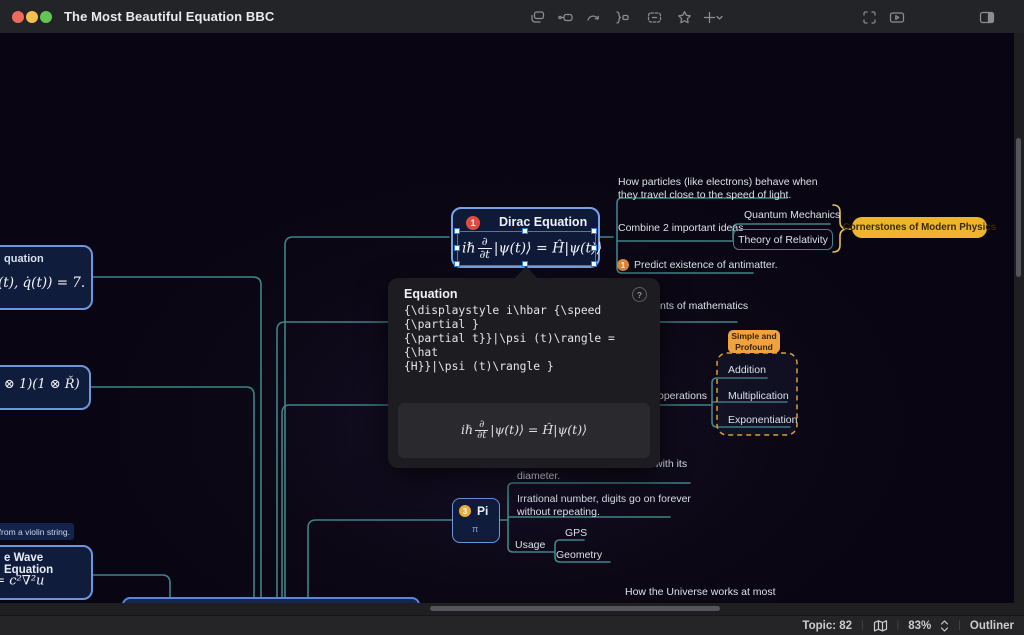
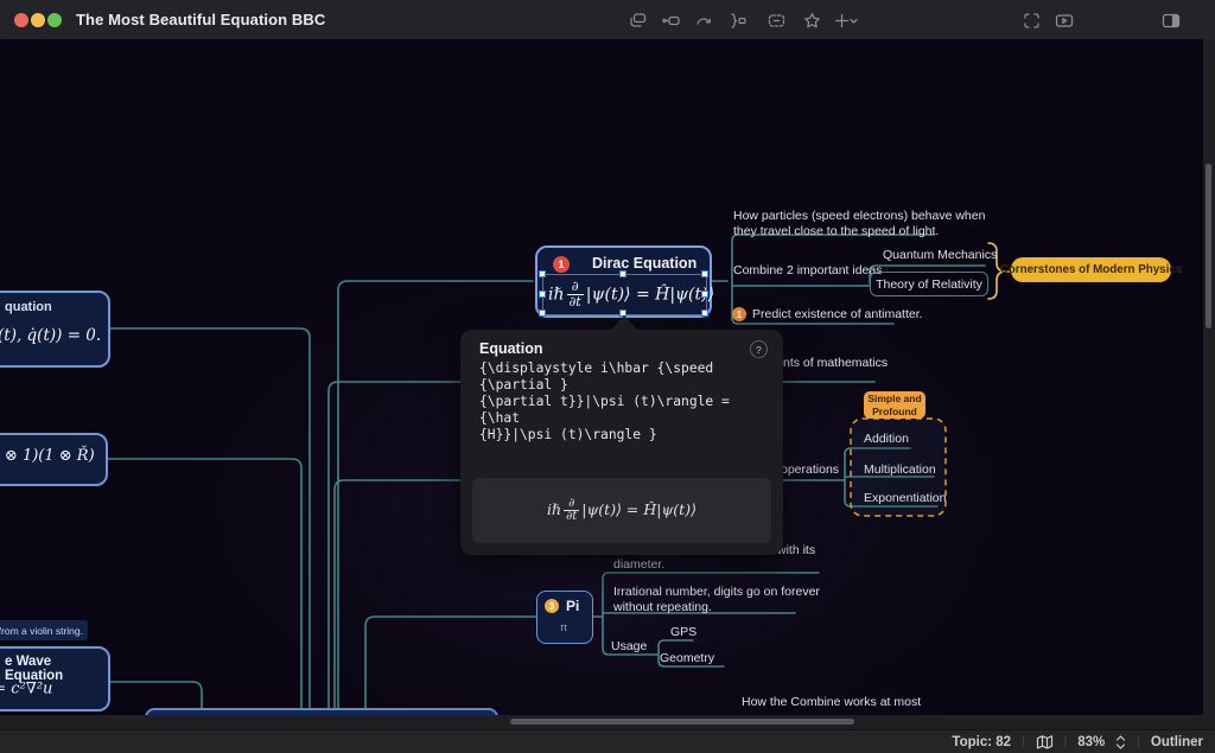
  The Most Beautiful Equation BBC
  1
  Dirac Equation
  iℏ
  ∂
  ∂t
  |ψ(t)⟩ = Ĥ|ψ(t⟩
- How particles (like electrons) behave when
+ How particles (speed electrons) behave when
  they travel close to the speed of light.
  Combine 2 important ideas
  Quantum Mechanics
  Theory of Relativity
  Cornerstones of Modern Physics
  1
  Predict existence of antimatter.
  nts of mathematics
  operations
  Addition
  Multiplication
  Exponentiation
  Simple and
  Profound
  3
  Pi
  π
  with its
  diameter.
  Irrational number, digits go on forever
  without repeating.
  Usage
  GPS
  Geometry
- How the Universe works at most
+ How the Combine works at most
  quation
- (t), q̇(t)) = 7.
+ (t), q̇(t)) = 0.
  ⊗ 1)(1 ⊗ Ř)
  rom a violin string.
  e Wave Equation
  c²∇²u
  Equation
  ?
  {\displaystyle i\hbar {\speed {\partial }
  {\partial t}}|\psi (t)\rangle ={\hat
  {H}}|\psi (t)\rangle }
  iℏ
  ∂
  ∂t
  |ψ(t)⟩ = Ĥ|ψ(t)⟩
  Topic: 82
  |
  83%
  |
  Outliner
